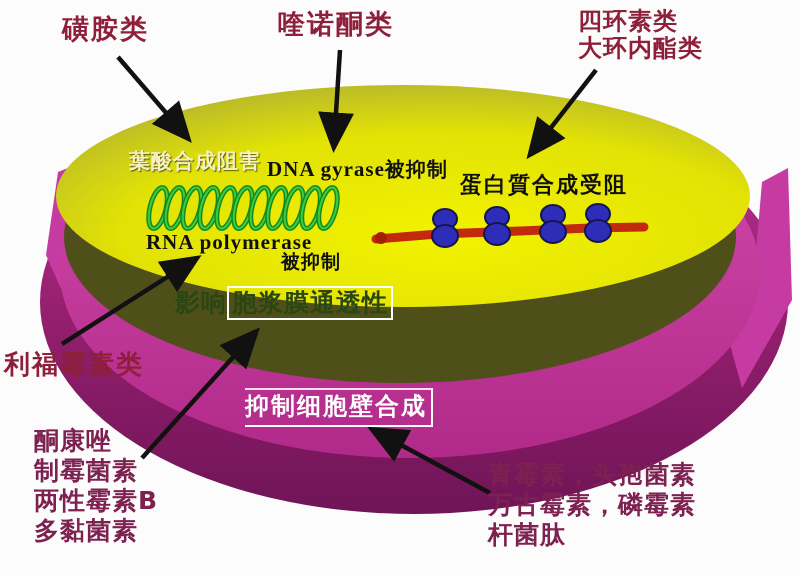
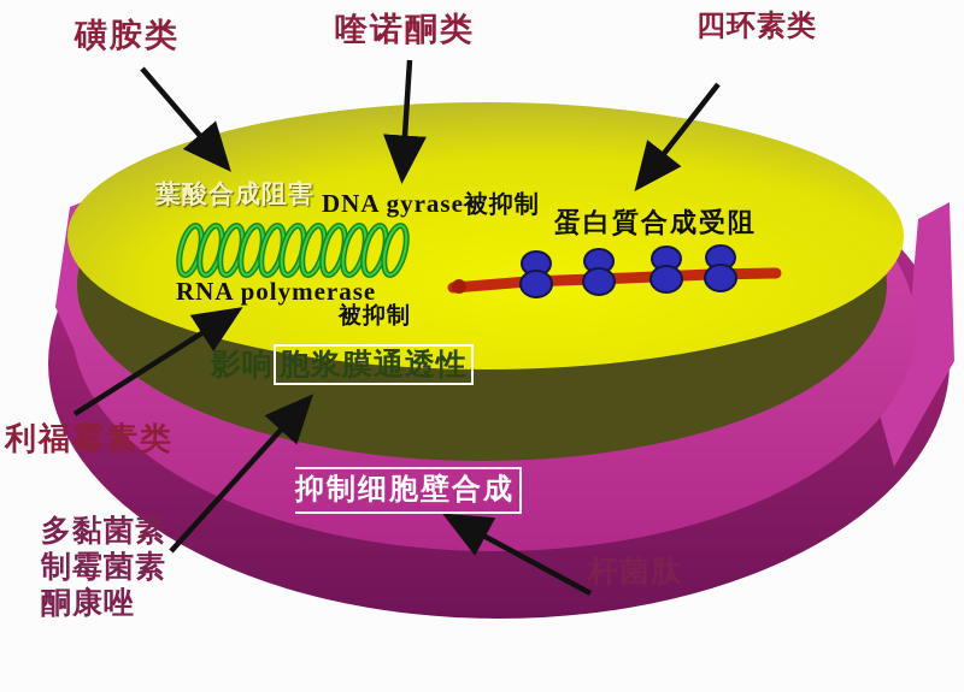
  磺胺类
  喹诺酮类
  四环素类
- 大环内酯类
  利福霉素类
- 酮康唑
+ 多黏菌素
  制霉菌素
- 两性霉素B
- 多黏菌素
+ 酮康唑
- 青霉素，头孢菌素
- 万古霉素，磷霉素
  杆菌肽
  葉酸合成阻害
  DNA gyrase被抑制
  蛋白質合成受阻
  RNA polymerase
  被抑制
  影响 胞浆膜通透性
  抑制细胞壁合成
